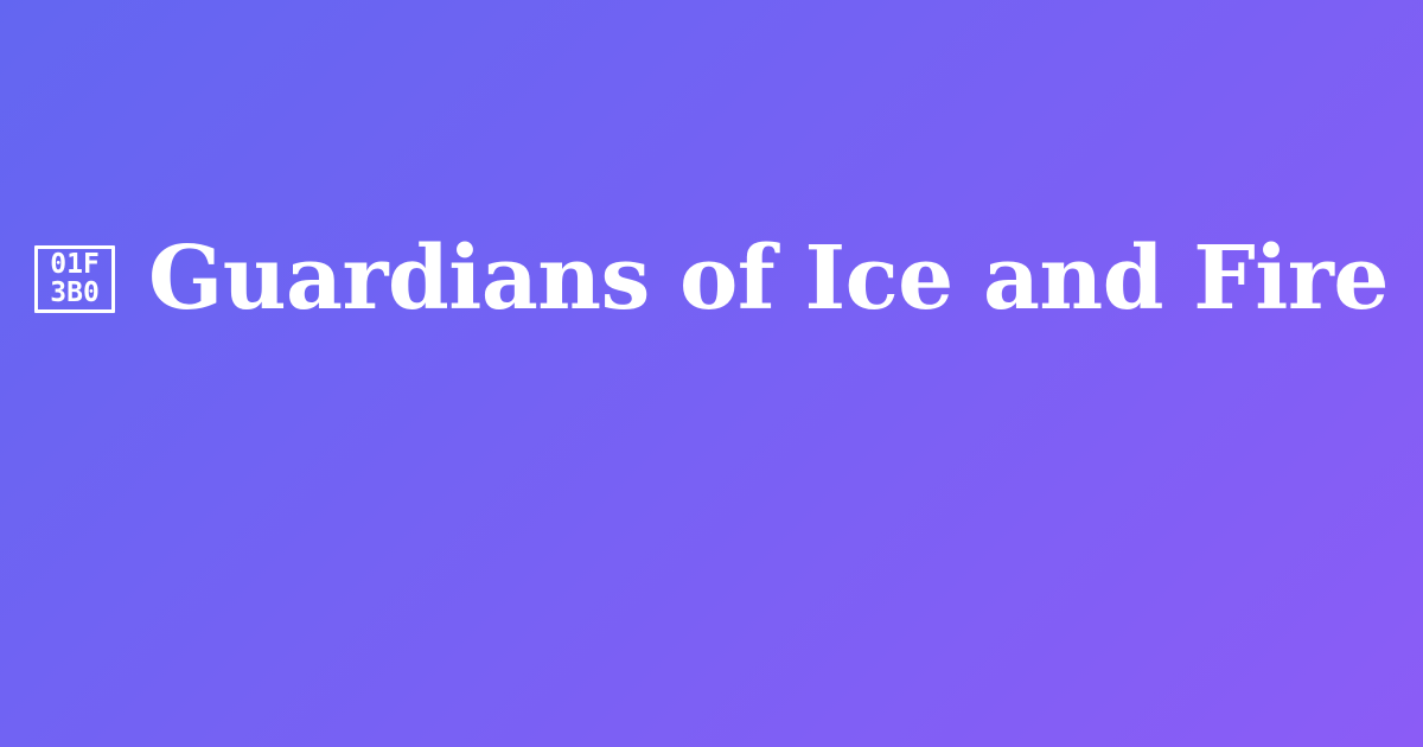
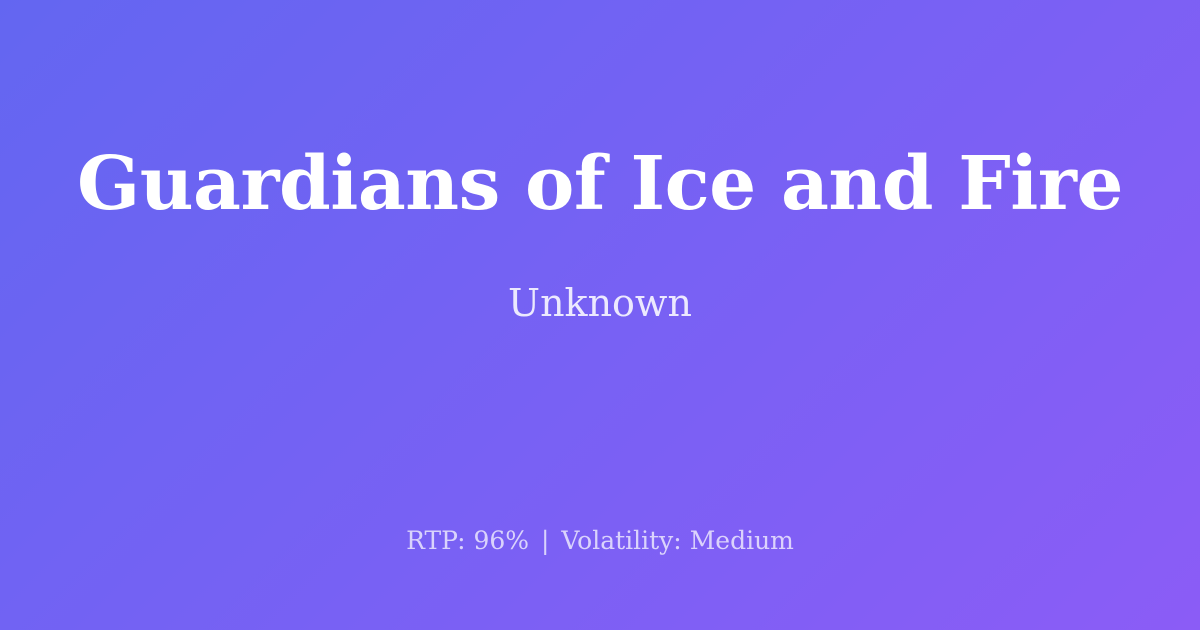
- 01F
- 3B0
  Guardians of Ice and Fire
+ Unknown
+ RTP: 96% | Volatility: Medium
